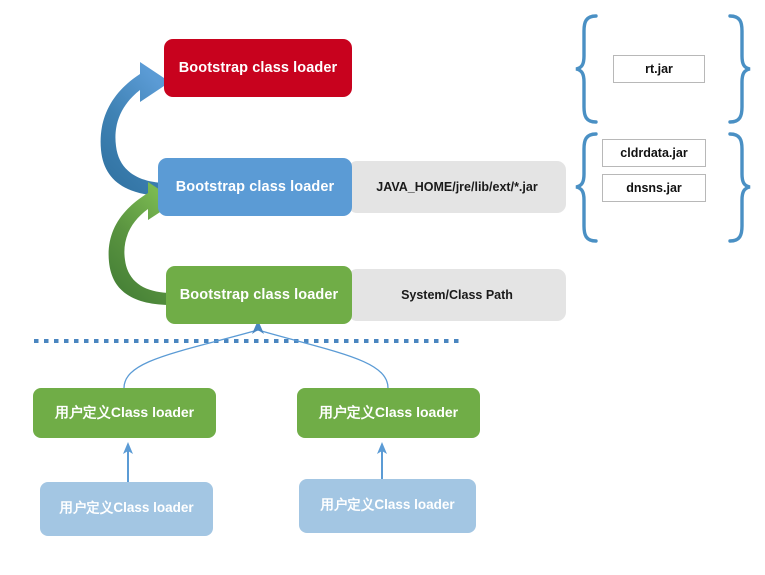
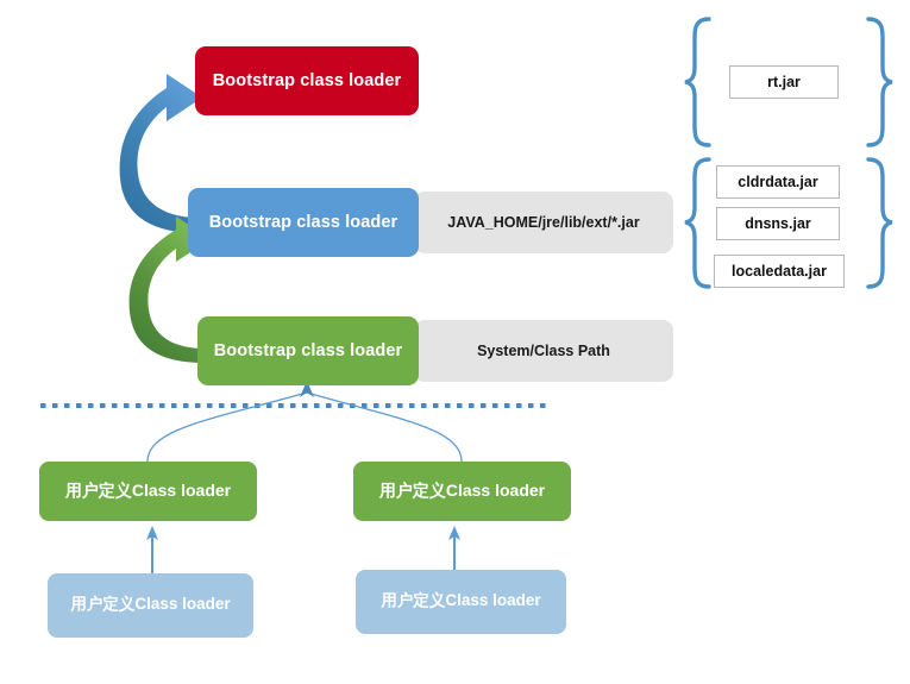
  Bootstrap class loader
  JAVA_HOME/jre/lib/ext/*.jar
  Bootstrap class loader
  System/Class Path
  Bootstrap class loader
  rt.jar
  cldrdata.jar
  dnsns.jar
+ localedata.jar
  用户定义Class loader
  用户定义Class loader
  用户定义Class loader
  用户定义Class loader
